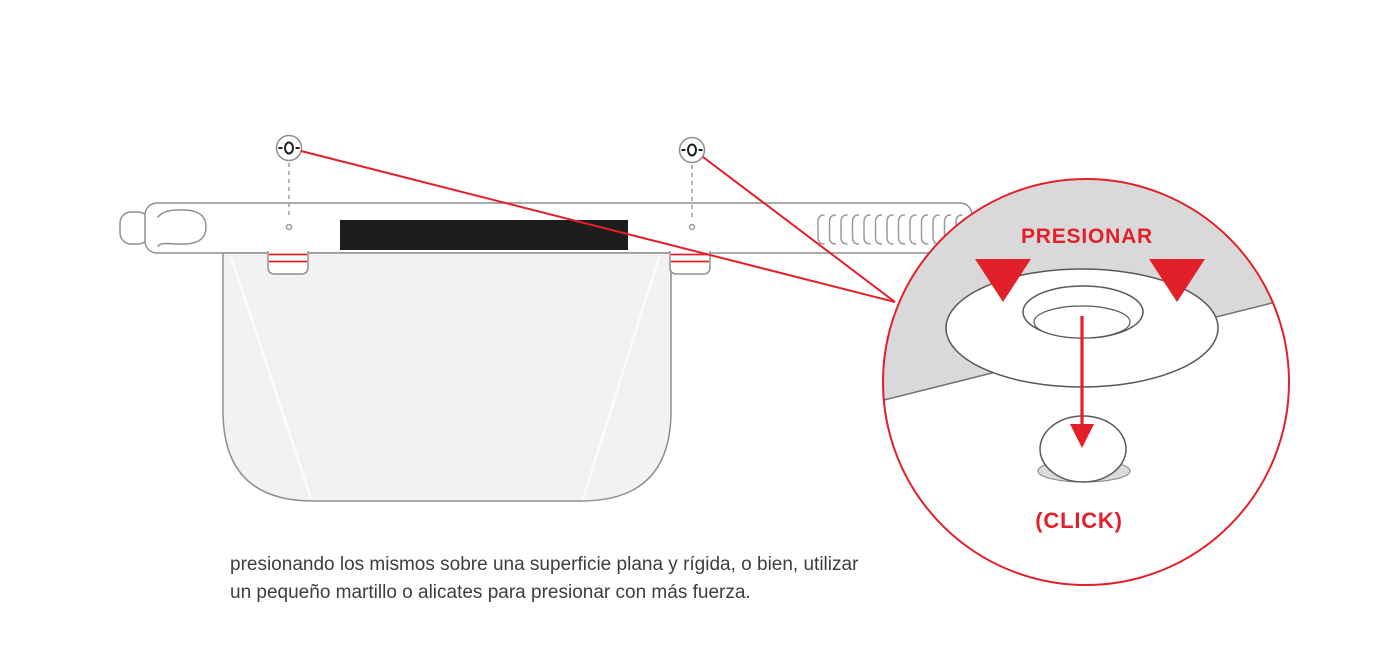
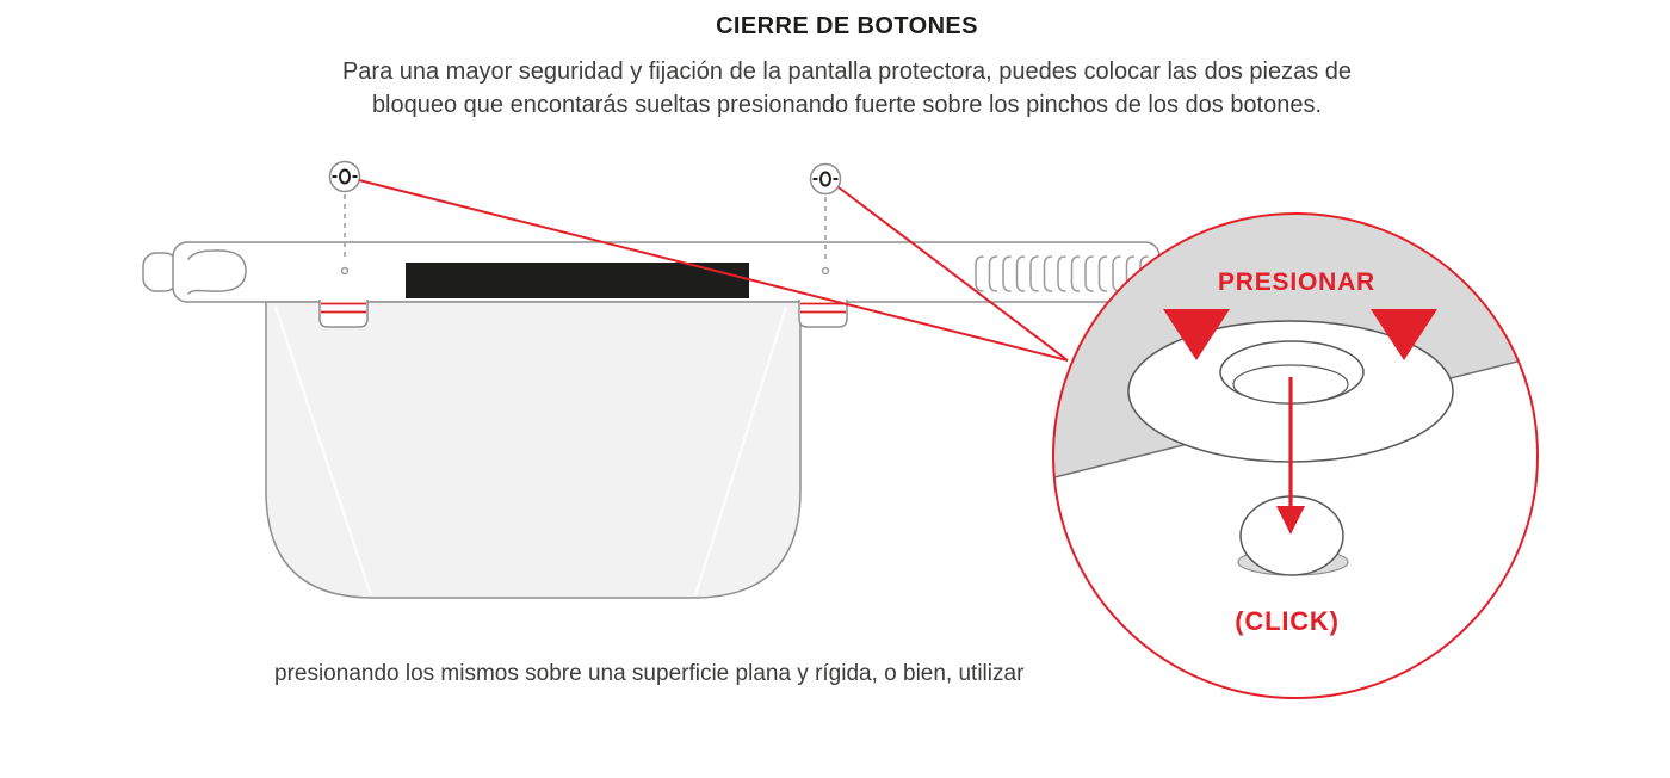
+ CIERRE DE BOTONES
+ Para una mayor seguridad y fijación de la pantalla protectora, puedes colocar las dos piezas de
+ bloqueo que encontarás sueltas presionando fuerte sobre los pinchos de los dos botones.
  PRESIONAR
  (CLICK)
  presionando los mismos sobre una superficie plana y rígida, o bien, utilizar
- un pequeño martillo o alicates para presionar con más fuerza.
